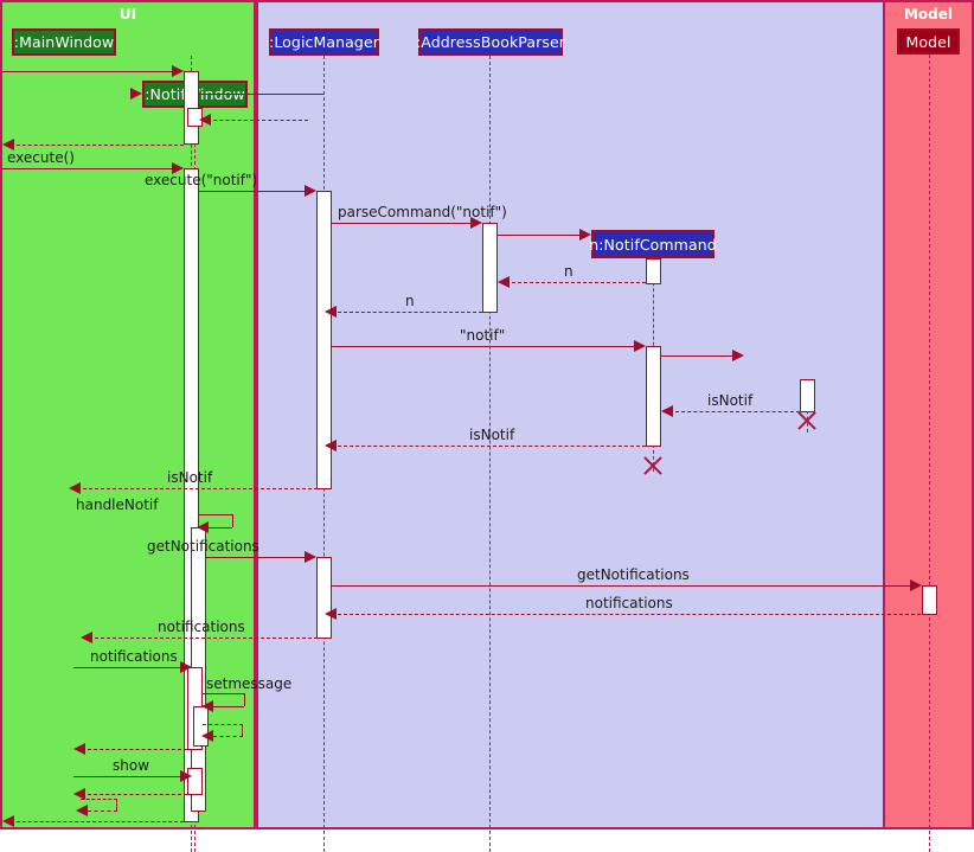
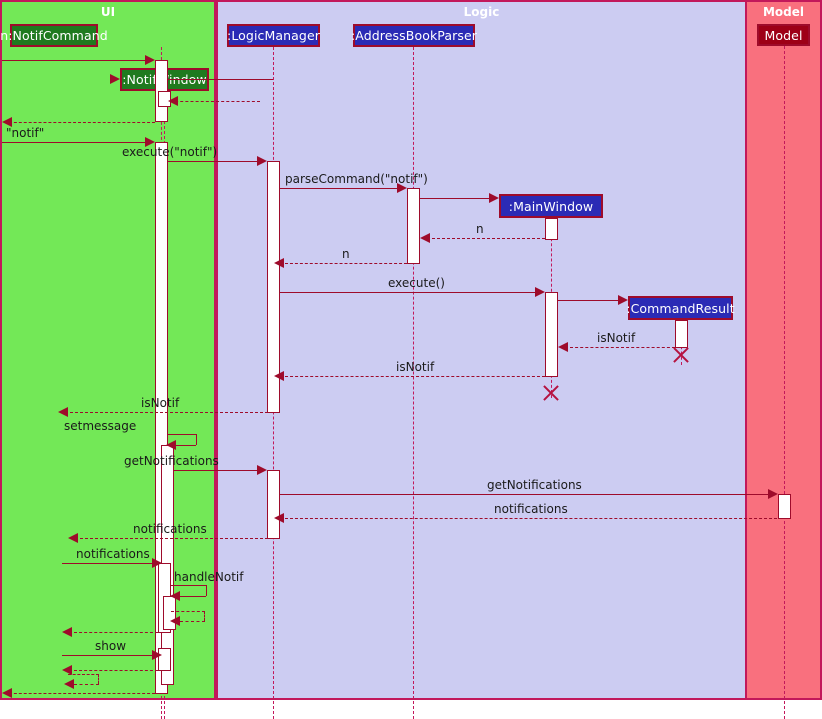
  UI
+ Logic
  Model
- :MainWindow
+ n:NotifCommand
  :Notiindow
  :LogicManager
  :AddressBookParser
- n:NotifCommand
+ :MainWindow
+ :CommandResult
  Model
- execute()
+ "notif"
  execute("notif")
  parseCommand("notif")
  n
  n
- "notif"
+ execute()
  isNotif
  isNotif
  isNotif
- handleNotif
+ setmessage
  getNotifications
  getNotifications
  notifications
  notifications
  notifications
- setmessage
+ handleNotif
  show
